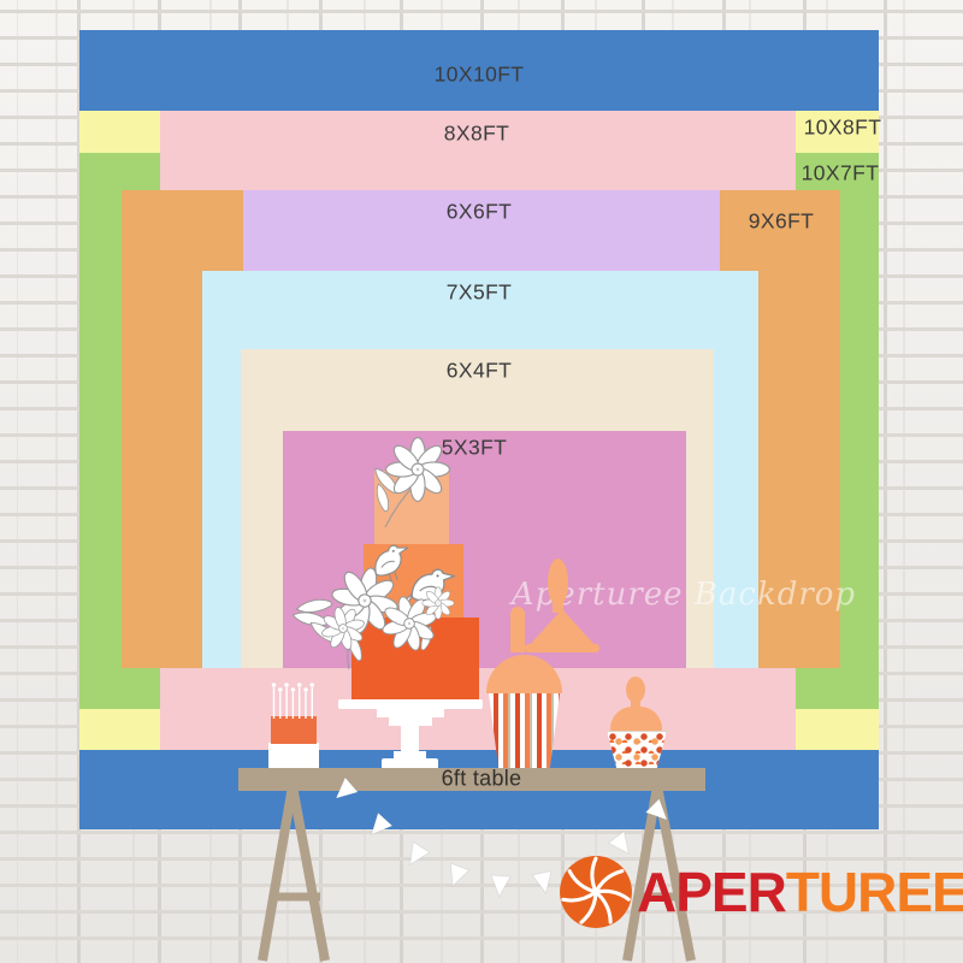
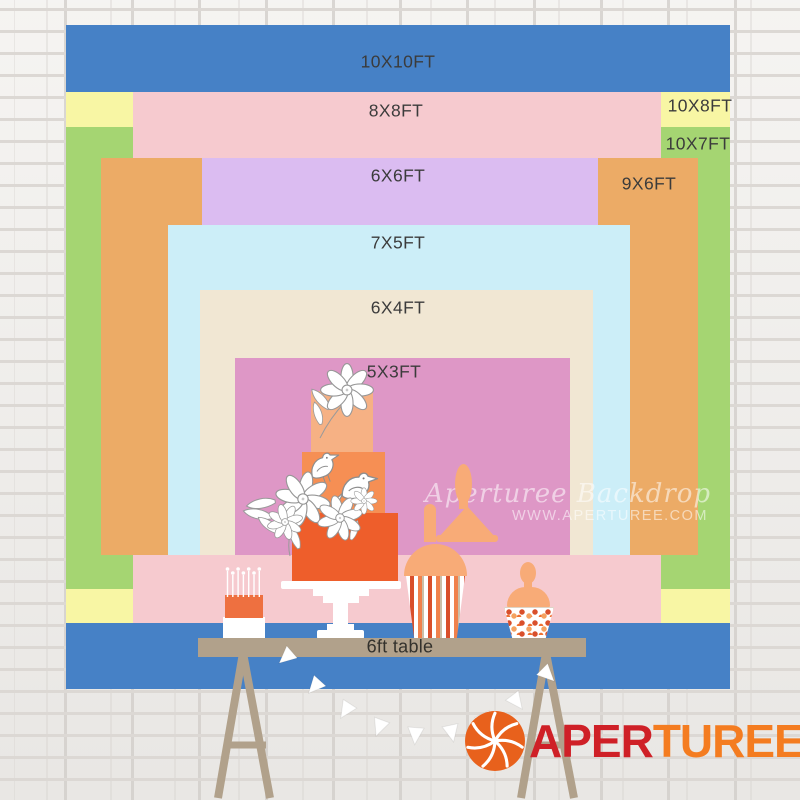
  10X10FT
  10X8FT
  10X7FT
  8X8FT
  9X6FT
  6X6FT
  7X5FT
  6X4FT
  5X3FT
  Aprturee Backdrop
+ WWW.APERTUREE.COM
  6ft table
  APERTUREE
